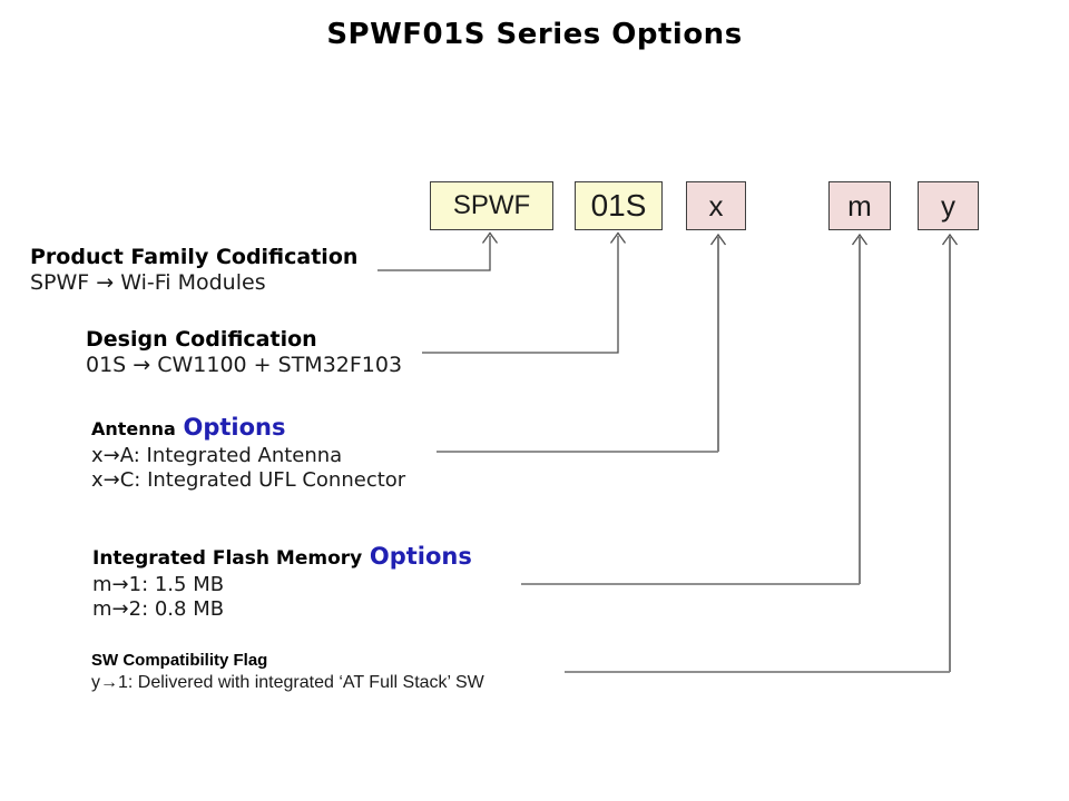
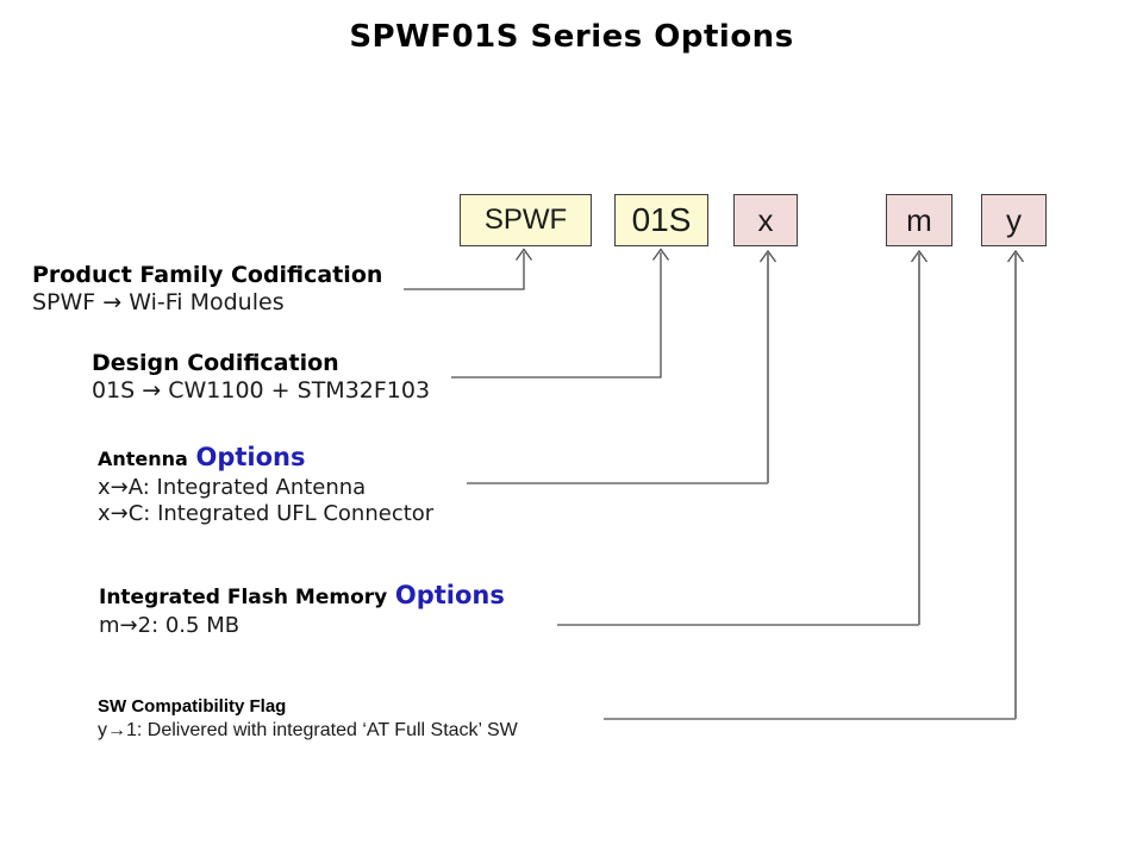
  SPWF01S Series Options
  SPWF
  01S
  x
  m
  y
  Product Family Codification
  SPWF → Wi-Fi Modules
  Design Codification
  01S → CW1100 + STM32F103
  Antenna Options
  x→A: Integrated Antenna
  x→C: Integrated UFL Connector
  Integrated Flash Memory Options
- m→1: 1.5 MB
- m→2: 0.8 MB
+ m→2: 0.5 MB
  SW Compatibility Flag
  y→1: Delivered with integrated ‘AT Full Stack’ SW
